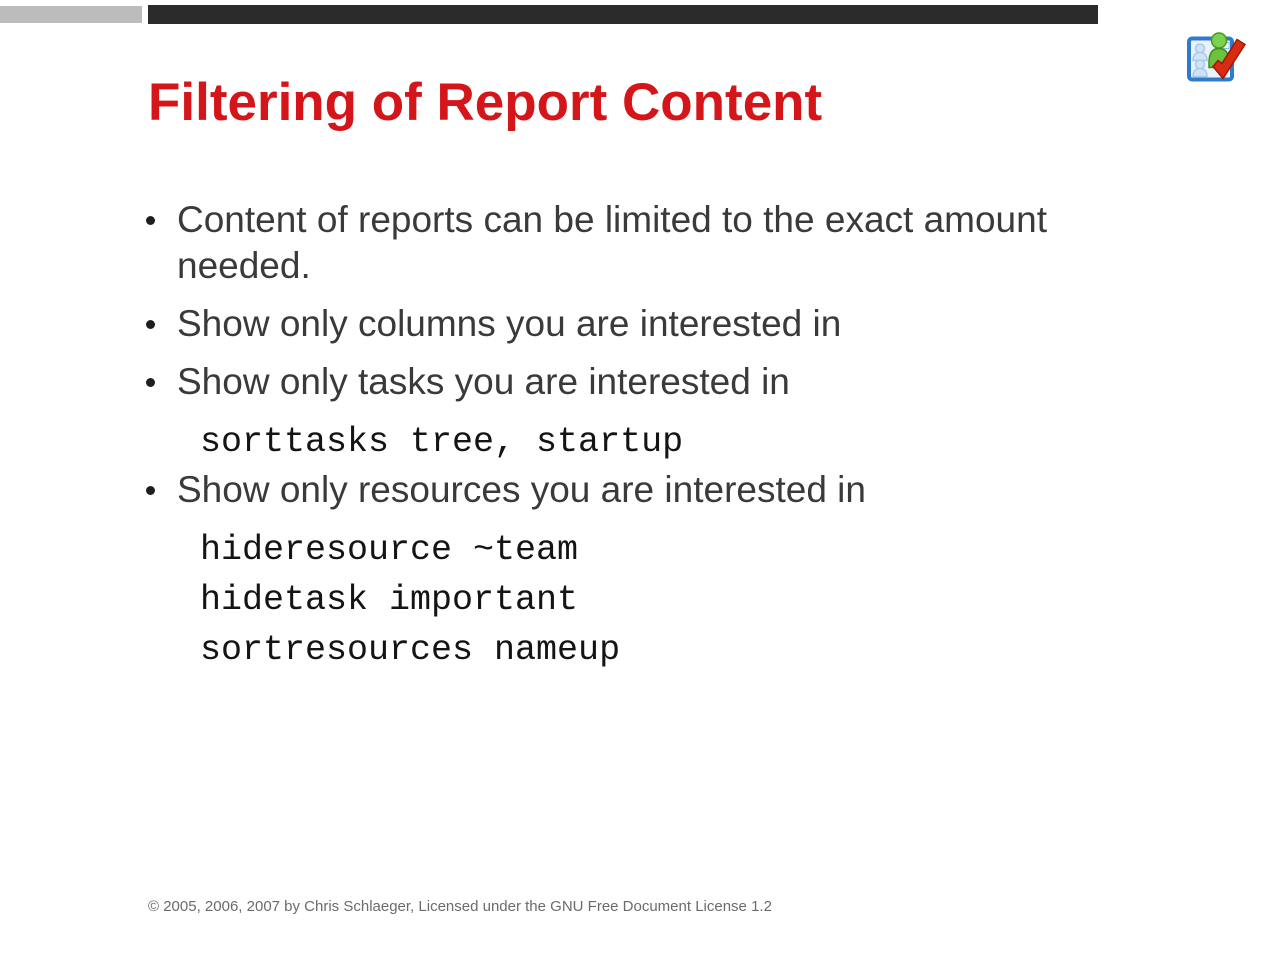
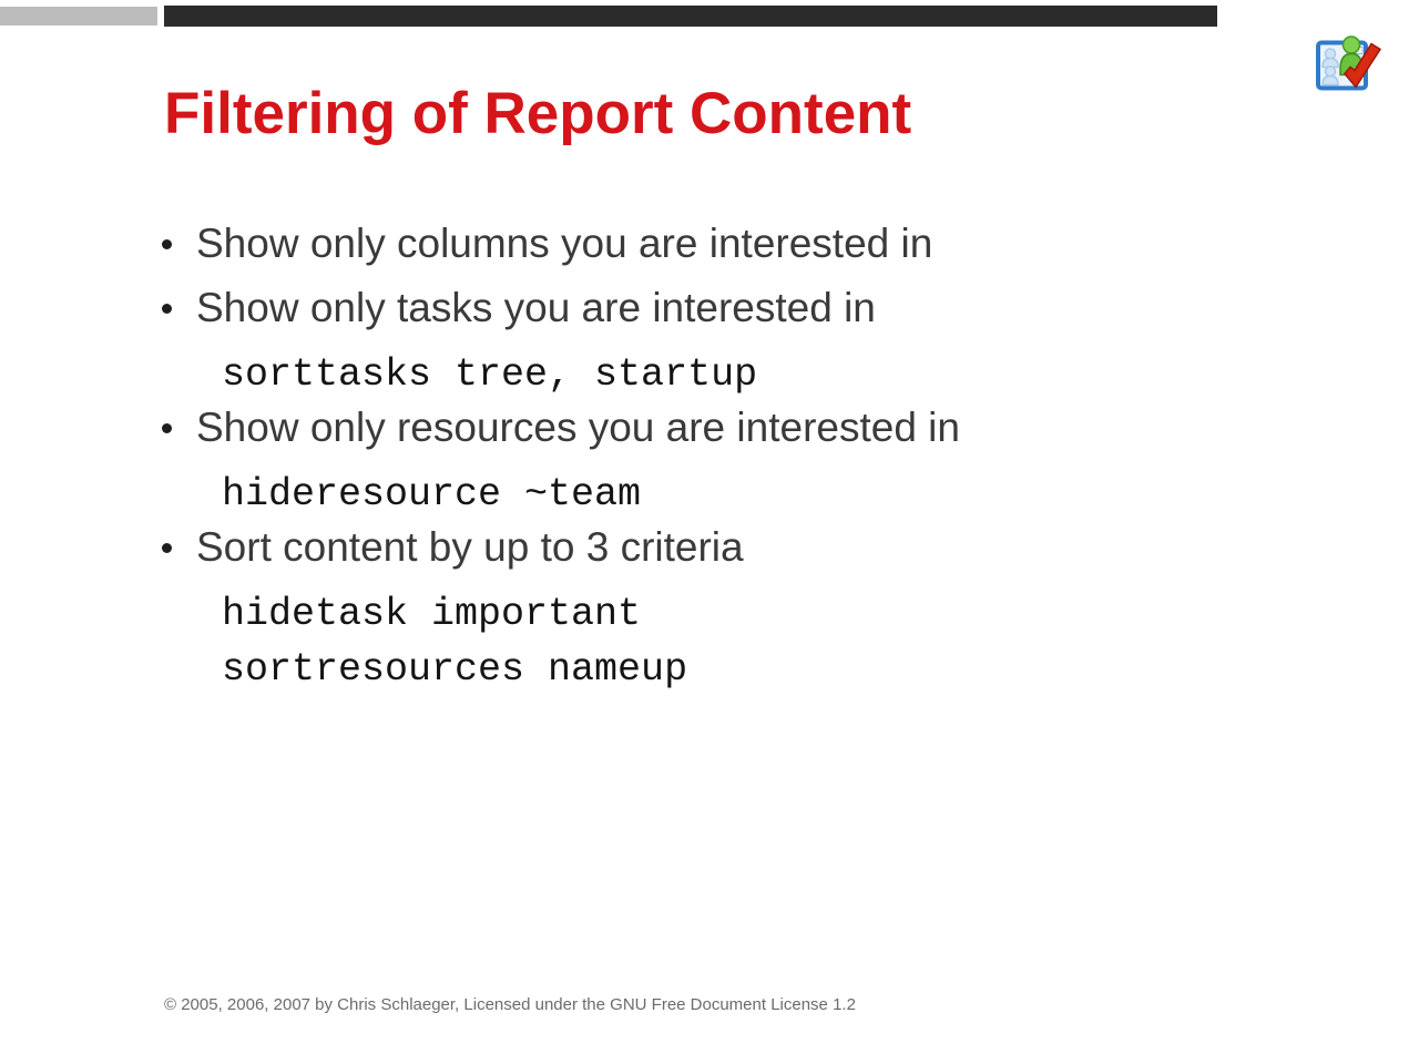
  Filtering of Report Content
- Content of reports can be limited to the exact amount needed.
  Show only columns you are interested in
  Show only tasks you are interested in
  sorttasks tree, startup
  Show only resources you are interested in
  hideresource ~team
+ Sort content by up to 3 criteria
  hidetask important
  sortresources nameup
  © 2005, 2006, 2007 by Chris Schlaeger, Licensed under the GNU Free Document License 1.2
